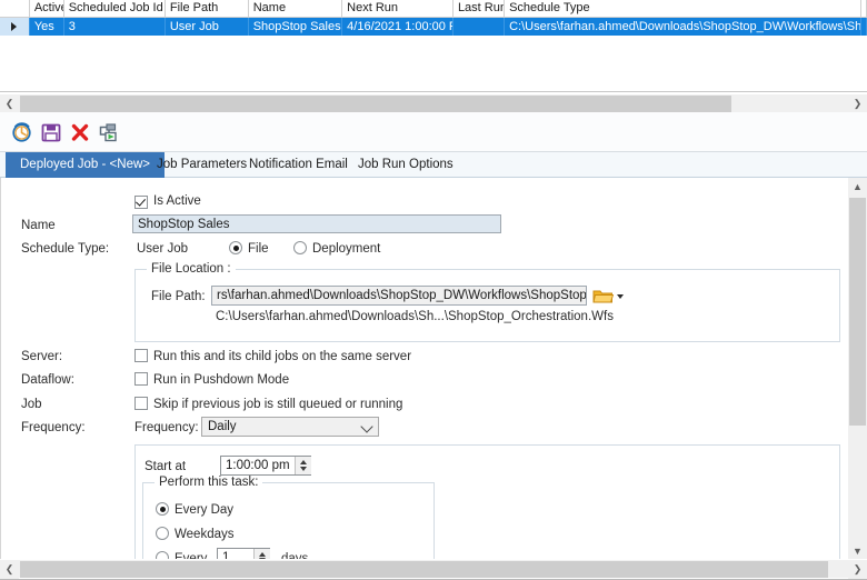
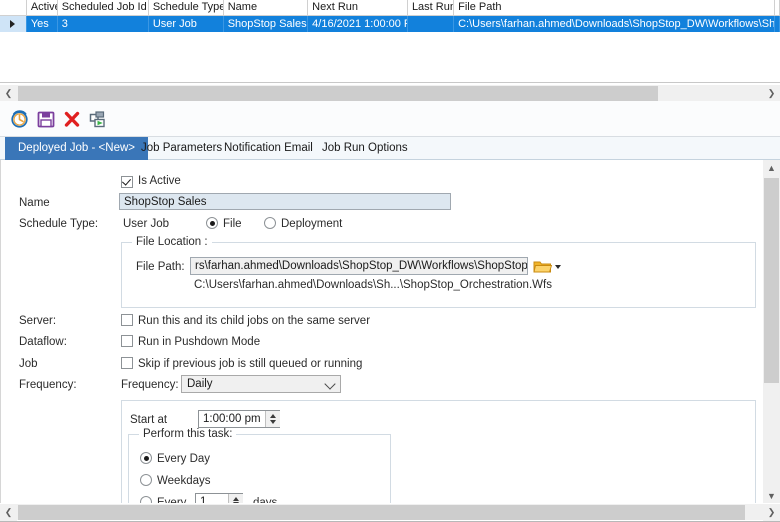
  Activ
  Scheduled Job Id
- File Path
+ Schedule Type
  Name
  Next Run
  Last Run
- Schedule Type
+ File Path
  Yes
  3
  User Job
  ShopStop Sales
  4/16/2021 1:00:00 P
  C:\Users\farhan.ahmed\Downloads\ShopStop_DW\Workflows\Sh
  ❮
  ❯
  Deployed Job - <New>
  Job Parameters
  Notification Email
  Job Run Options
  Is Active
  Name
  ShopStop Sales
  Schedule Type:
  User Job
  File
  Deployment
  File Location :
  File Path:
  rs\farhan.ahmed\Downloads\ShopStop_DW\Workflows\ShopStop
  C:\Users\farhan.ahmed\Downloads\Sh...\ShopStop_Orchestration.Wfs
  Server:
  Run this and its child jobs on the same server
  Dataflow:
  Run in Pushdown Mode
  Job
  Skip if previous job is still queued or running
  Frequency:
  Frequency:
  Daily
  Start at
  1:00:00 pm
  Perform this task:
  Every Day
  Weekdays
  1
  ▲
  ▼
  ❮
  ❯
